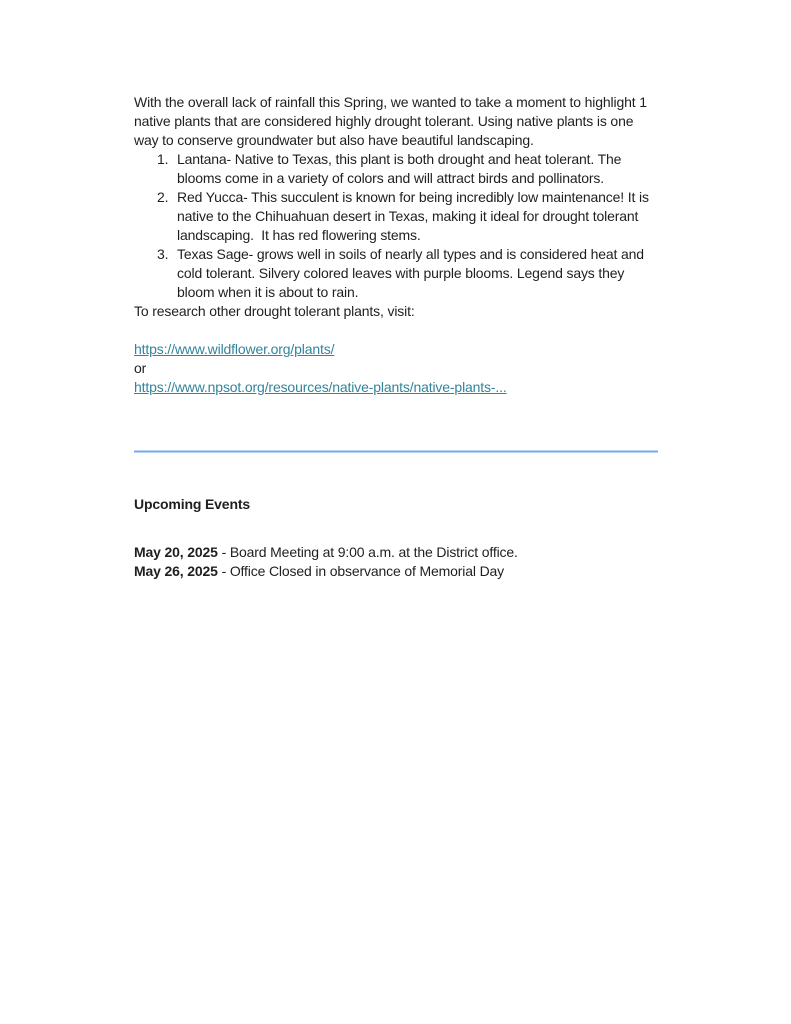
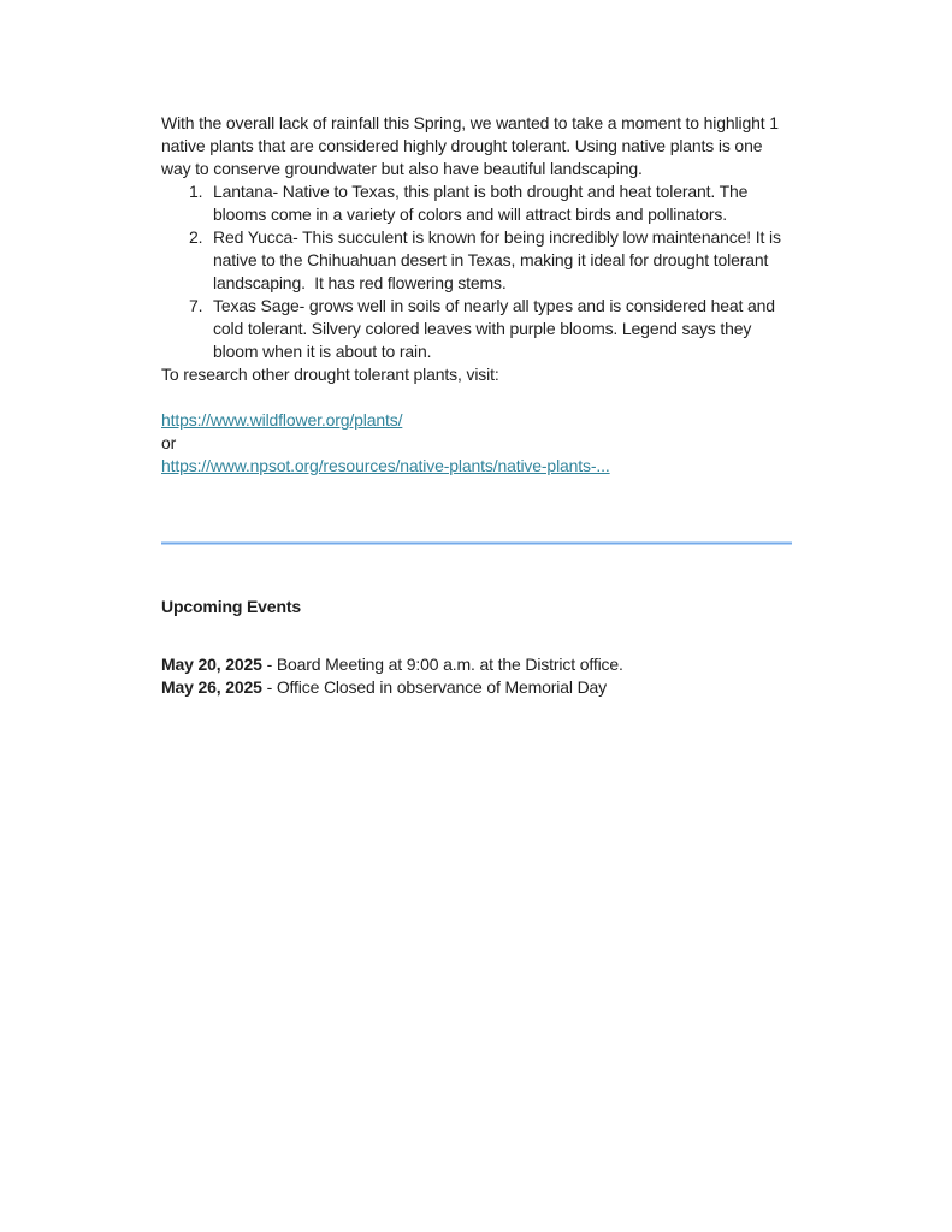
  With the overall lack of rainfall this Spring, we wanted to take a moment to highlight 1 native plants that are considered highly drought tolerant. Using native plants is one way to conserve groundwater but also have beautiful landscaping.
  1.
  Lantana- Native to Texas, this plant is both drought and heat tolerant. The blooms come in a variety of colors and will attract birds and pollinators.
  2.
  Red Yucca- This succulent is known for being incredibly low maintenance! It is native to the Chihuahuan desert in Texas, making it ideal for drought tolerant landscaping. It has red flowering stems.
- 3.
+ 7.
  Texas Sage- grows well in soils of nearly all types and is considered heat and cold tolerant. Silvery colored leaves with purple blooms. Legend says they bloom when it is about to rain.
  To research other drought tolerant plants, visit:
  https://www.wildflower.org/plants/
  or
  https://www.npsot.org/resources/native-plants/native-plants-...
  Upcoming Events
  May 20, 2025 - Board Meeting at 9:00 a.m. at the District office.
  May 26, 2025 - Office Closed in observance of Memorial Day
